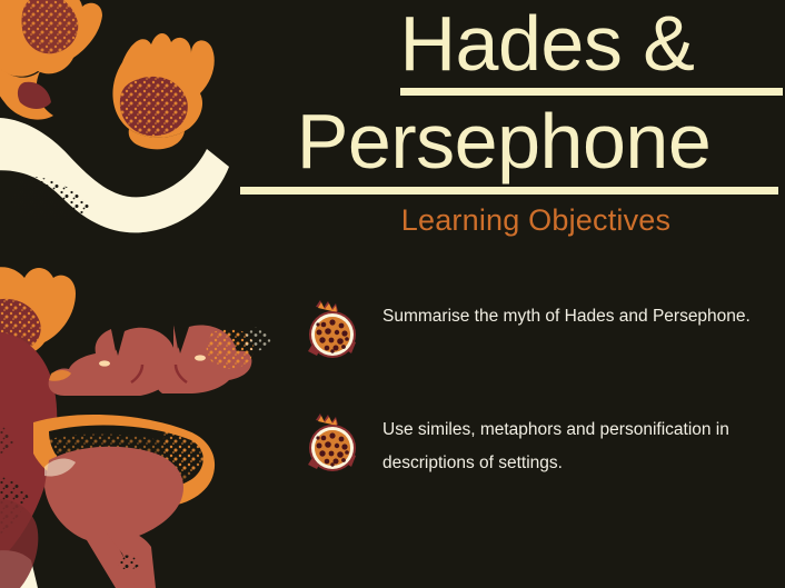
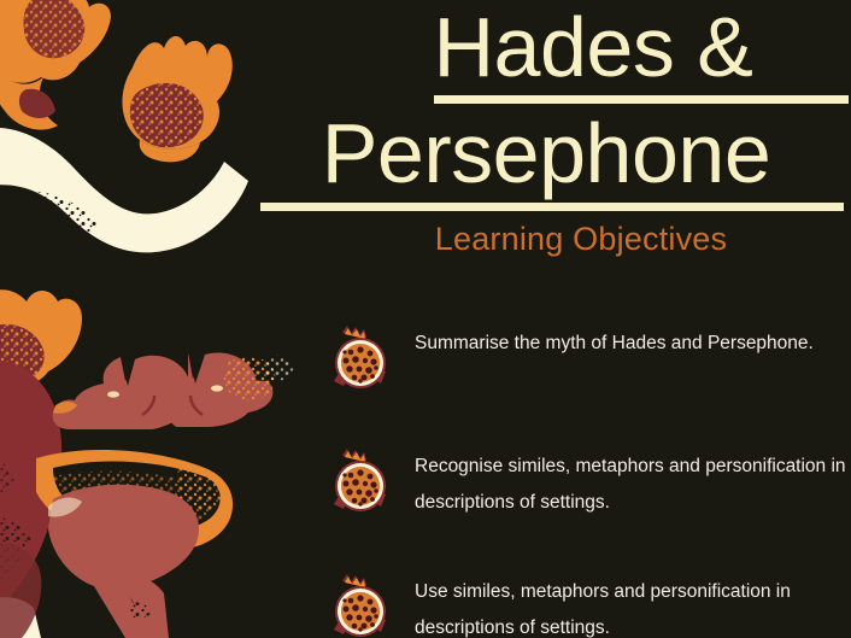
  Hades &
  Persephone
  Learning Objectives
  Summarise the myth of Hades and Persephone.
+ Recognise similes, metaphors and personification in descriptions of settings.
  Use similes, metaphors and personification in descriptions of settings.
